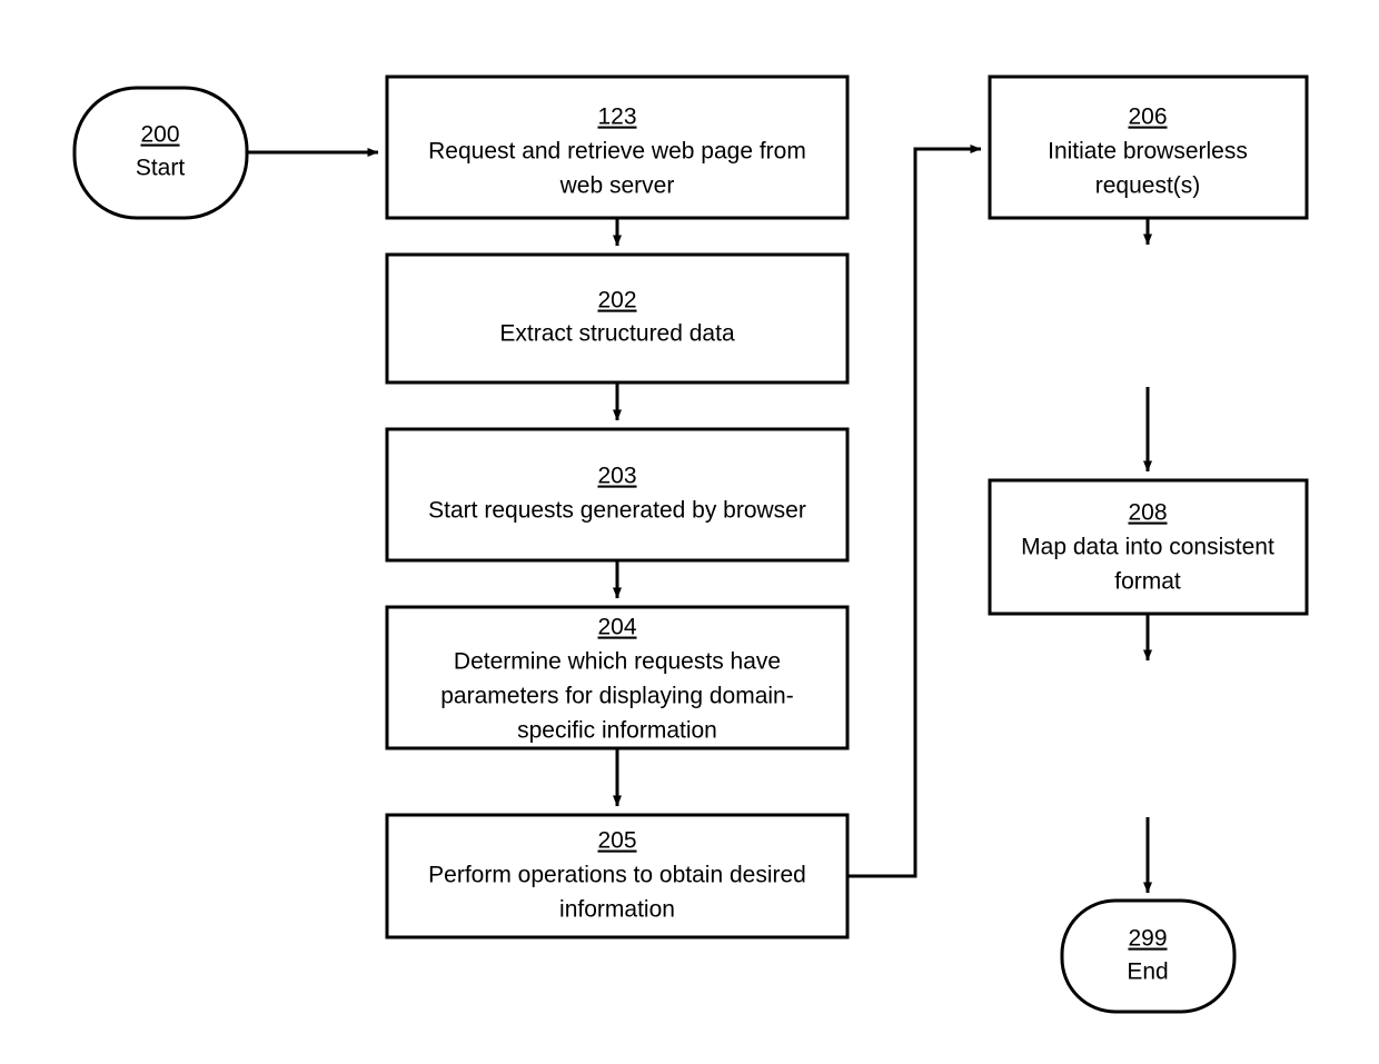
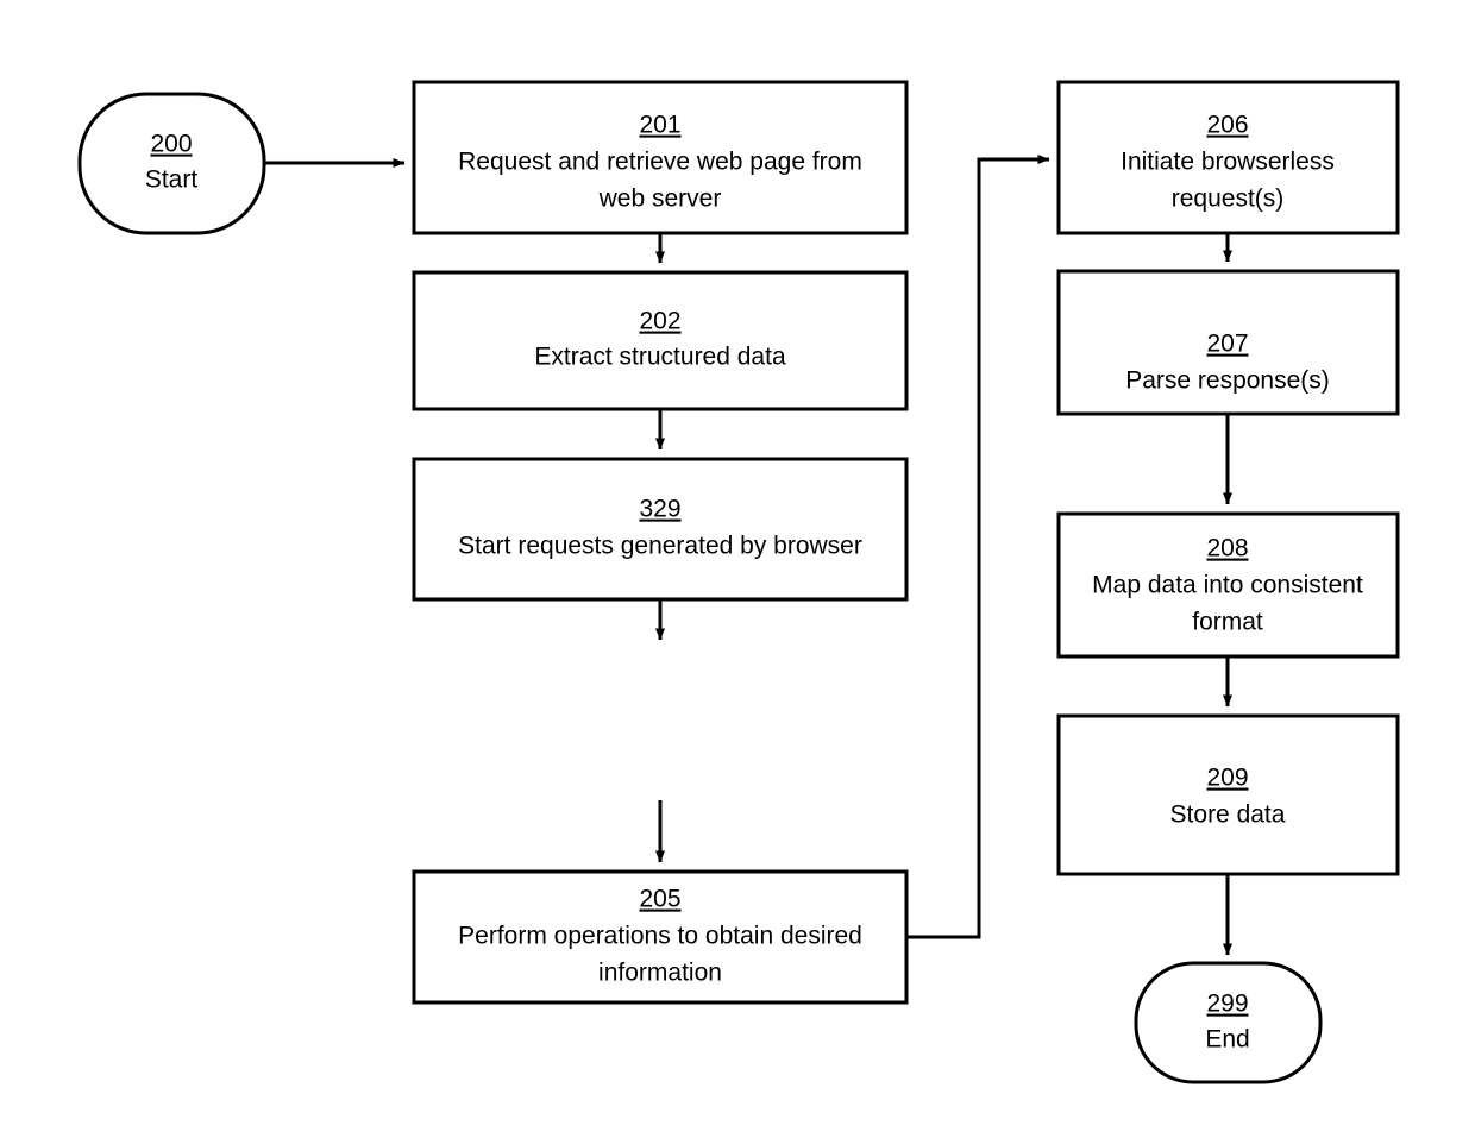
  200
  Start
- 123
+ 201
  Request and retrieve web page from
  web server
  202
  Extract structured data
- 203
+ 329
  Start requests generated by browser
- 204
- Determine which requests have
- parameters for displaying domain-
- specific information
  205
  Perform operations to obtain desired
  information
  206
  Initiate browserless
  request(s)
+ 207
+ Parse response(s)
  208
  Map data into consistent
  format
+ 209
+ Store data
  299
  End
